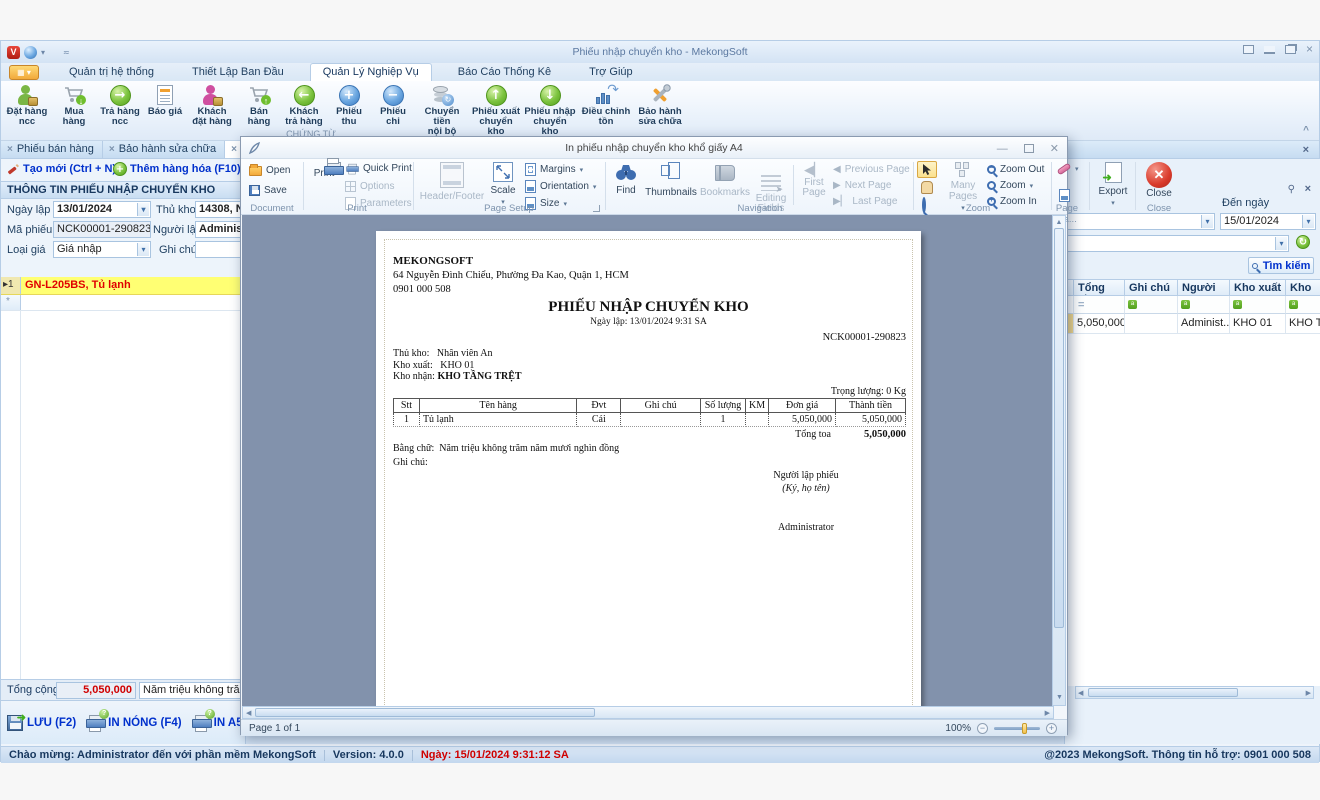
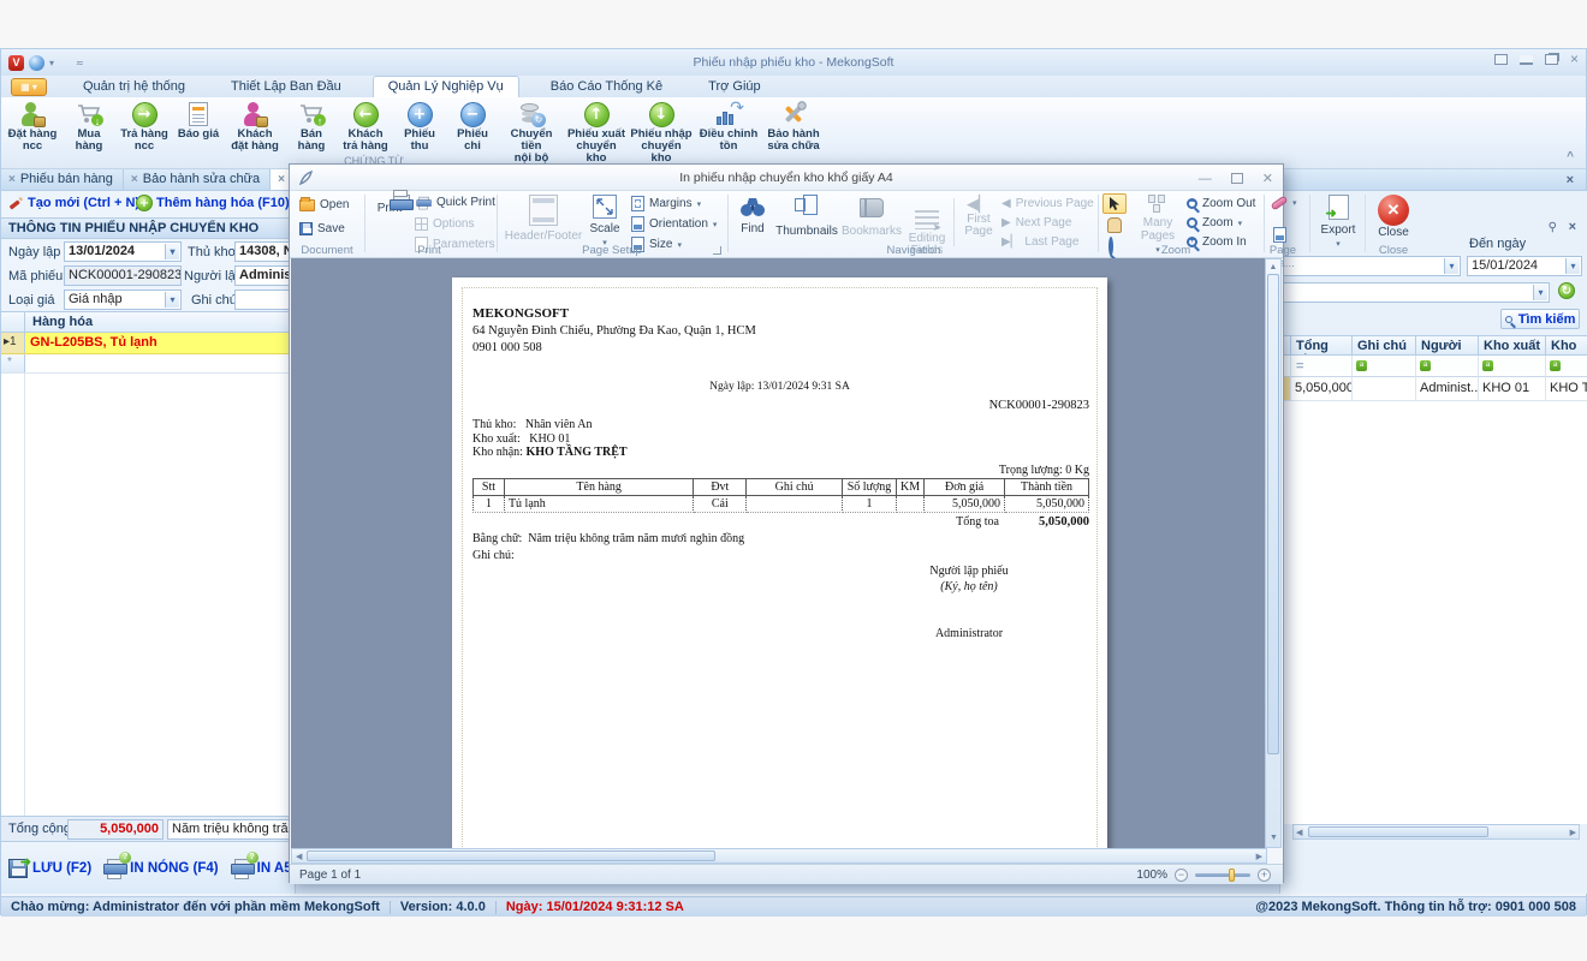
  V
  ▾
  ≂
- Phiếu nhập chuyển kho - MekongSoft
+ Phiếu nhập phiếu kho - MekongSoft
  ×
  ▦ ▾
  Quản trị hệ thống
  Thiết Lập Ban Đầu
  Quản Lý Nghiệp Vụ
  Báo Cáo Thống Kê
  Trợ Giúp
  Đặt hàng
  ncc
  ↓
  Mua hàng
  →
  Trả hàng
  ncc
  Báo giá
  Khách
  đặt hàng
  ↑
  Bán hàng
  ←
  Khách
  trả hàng
  +
  Phiếu thu
  −
  Phiếu chi
  ↻
  Chuyển tiền
  nội bộ
  ↑
  Phiếu xuất
  chuyển kho
  ↓
  Phiếu nhập
  chuyển kho
  ↷
  Điều chỉnh tồn
  Bảo hành
  sửa chữa
  CHỨNG TỪ
  ^
  ×
  Phiếu bán hàng
  ×
  Bảo hành sửa chữa
  ×
  ×
  Tạo mới (Ctrl + N
  +
  Thêm hàng hóa (F10)
  THÔNG TIN PHIẾU NHẬP CHUYỂN KHO
  Ngày lập
  13/01/2024
  Thủ kho
  14308,
  Mã phiếu
  NCK00001-290823
  Người lậ
  Loại giá
  Giá nhập
  Ghi chú
+ Hàng hóa
  ▸1
  GN-L205BS, Tủ lạnh
  *
  Tổng cộn
  5,050,000
  Năm triệu không tră
  ➜
  LƯU (F2)
  IN NÓNG (F4)
  IN A
  ⚲
  ×
  Đến ngày
  15/01/2024
  ↻
  Tìm kiếm
  Ghi chú
  Kho xuất
  =
  5,050,000
  Administ..
  KHO 01
  KHO T
  Chào mừng: Administrator đến với phần mềm MekongSoft
  Version: 4.0.0
  Ngày: 15/01/2024 9:31:12 SA
  @2023 MekongSoft. Thông tin hỗ trợ: 0901 000 508
  In phiếu nhập chuyển kho khổ giấy A4
  —
  ✕
  Open
  Save
  Document
  Quick Print
  Options
  Parameters
  Print
  Header/Footer
  Scale
  Margins
  Orientation
  Size
  Page Setup
  Find
  Thumbnails
  Bookmarks
  Editing
  Fields
  ◀▏
  First
  Page
  ◀
  Previous Page
  ▶
  Next Page
  ▶▏
  Last Page
  Navigation
  Many Pages
  Zoom Out
  Zoom
  Zoom In
  Zoom
  Page a...
  Export
  ✕
  Close
  Close
  MEKONGSOFT
  64 Nguyễn Đình Chiểu, Phường Đa Kao, Quận 1, HCM
  0901 000 508
- PHIẾU NHẬP CHUYỂN KHO
  Ngày lập: 13/01/2024 9:31 SA
  NCK00001-290823
  Thủ kho: Nhân viên An
  Kho xuất: KHO 01
  Kho nhận: KHO TẦNG TRỆT
  Trọng lượng: 0 Kg
  Stt	Tên hàng	Đvt	Ghi chú	Số lượng	KM	Đơn giá	Thành tiền
  1	Tủ lạnh	Cái		1		5,050,000	5,050,000
  Tổng toa
  5,050,000
  Bằng chữ: Năm triệu không trăm năm mươi nghìn đồng
  Ghi chú:
  Người lập phiếu
  (Ký, họ tên)
  Administrator
  Page 1 of 1
  100%
  −
  +
